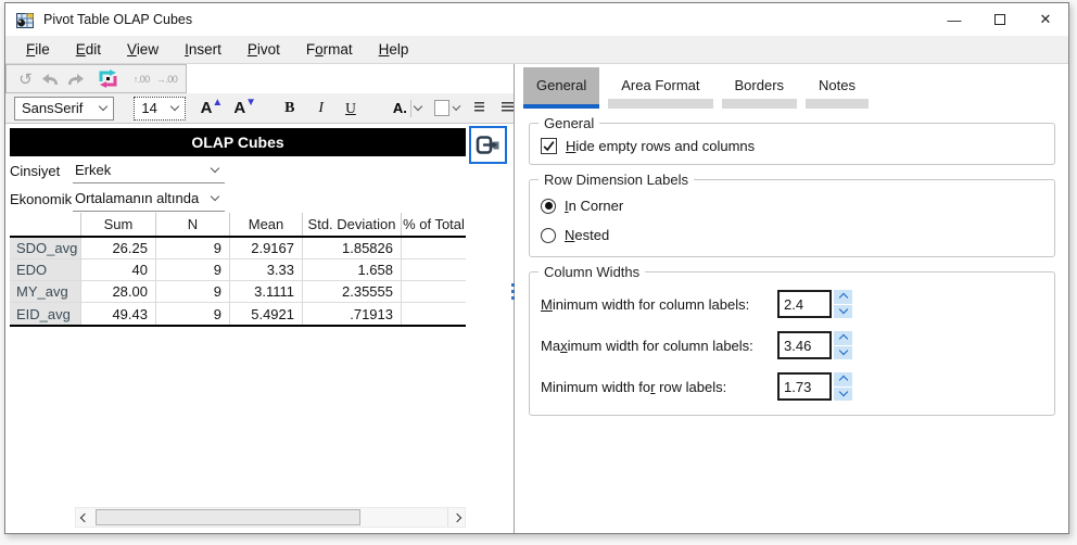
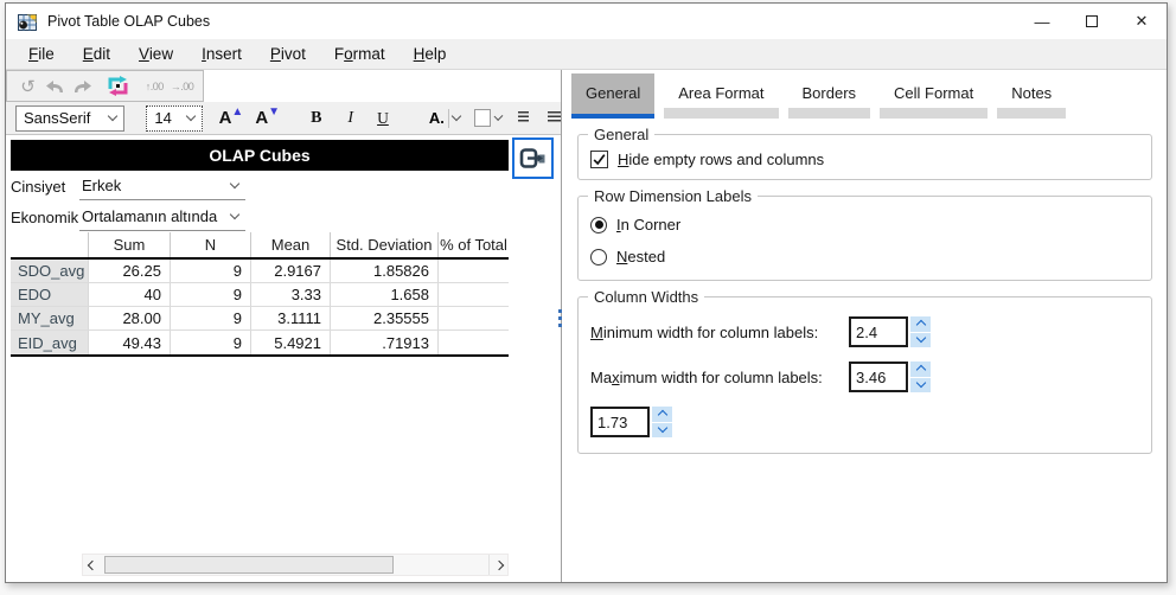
  Pivot Table OLAP Cubes
  —
  ✕
  File
  Edit
  View
  Insert
  Pivot
  Format
  Help
  ↺
  ↑.00
  →.00
  SansSerif
  14
  A
  ▲
  A
  ▼
  B
  I
  U
  A.
  OLAP Cubes
  Cinsiyet
  Erkek
  Ekonomik
  Ortalamanın altında
  Sum
  N
  Mean
  Std. Deviation
  % of Total
  SDO_avg
  26.25
  9
  2.9167
  1.85826
  EDO
  40
  9
  3.33
  1.658
  MY_avg
  28.00
  9
  3.1111
  2.35555
  EID_avg
  49.43
  9
  5.4921
  .71913
  General
  Area Format
  Borders
+ Cell Format
  Notes
  General
  Hide empty rows and columns
  Row Dimension Labels
  In Corner
  Nested
  Column Widths
  Minimum width for column labels:
  2.4
  Maximum width for column labels:
  3.46
- Minimum width for row labels:
  1.73
